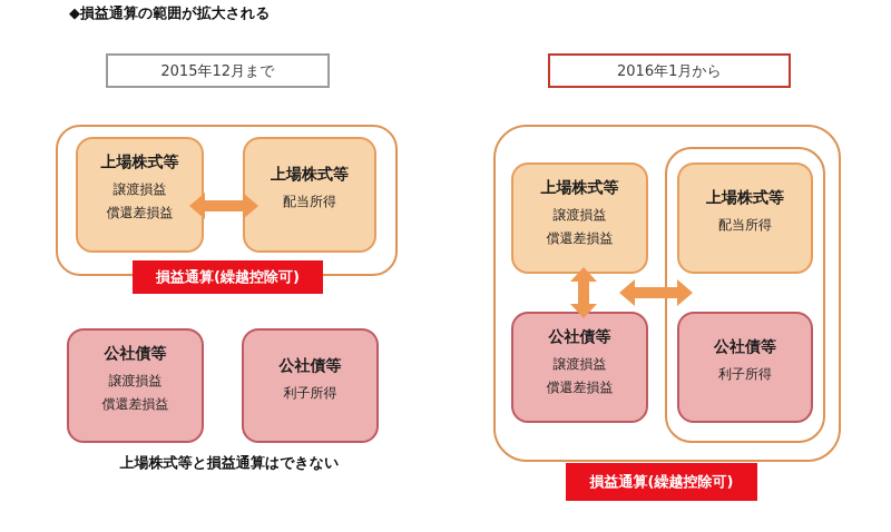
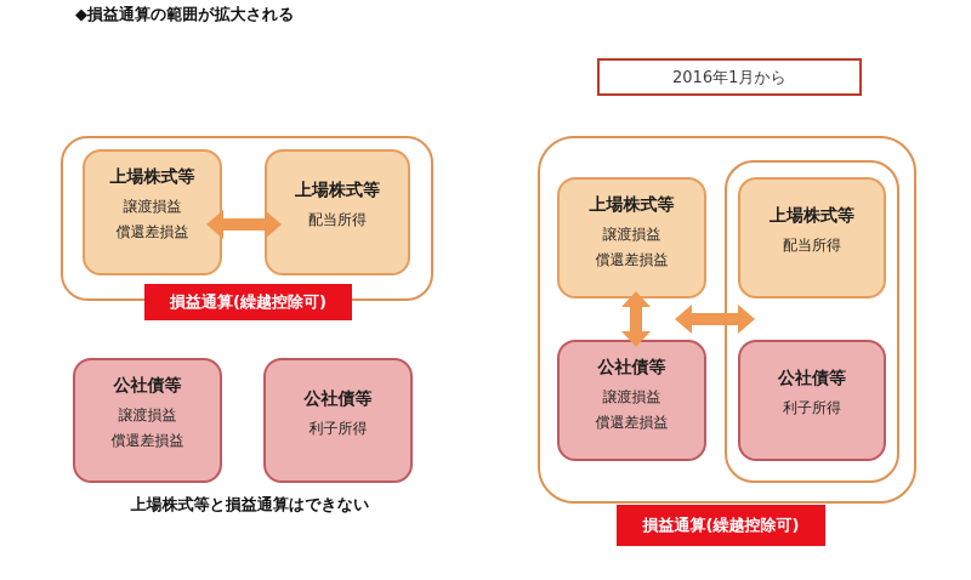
  ◆損益通算の範囲が拡大される
- 2015年12月まで
  上場株式等
  譲渡損益
  償還差損益
  上場株式等
  配当所得
  損益通算(繰越控除可)
  公社債等
  譲渡損益
  償還差損益
  公社債等
  利子所得
  上場株式等と損益通算はできない
  2016年1月から
  上場株式等
  譲渡損益
  償還差損益
  上場株式等
  配当所得
  公社債等
  譲渡損益
  償還差損益
  公社債等
  利子所得
  損益通算(繰越控除可)
